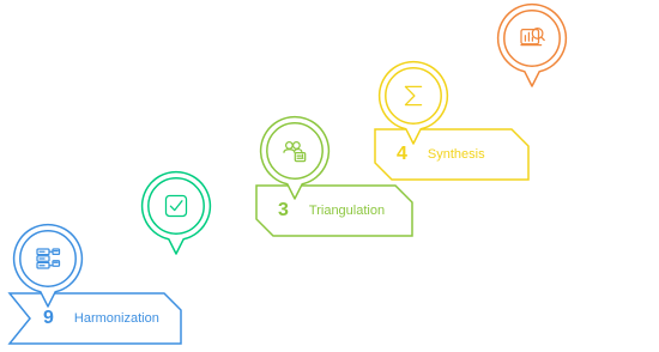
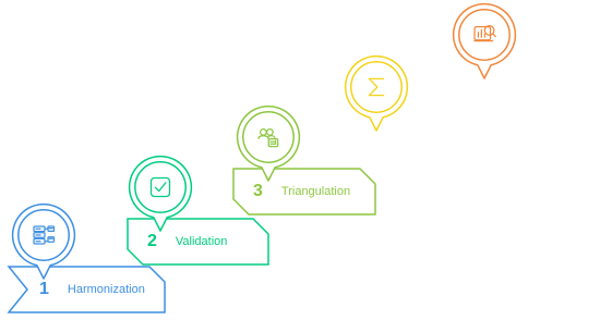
- 9
+ 1
  Harmonization
+ 2
+ Validation
  3
  Triangulation
- 4
- Synthesis
